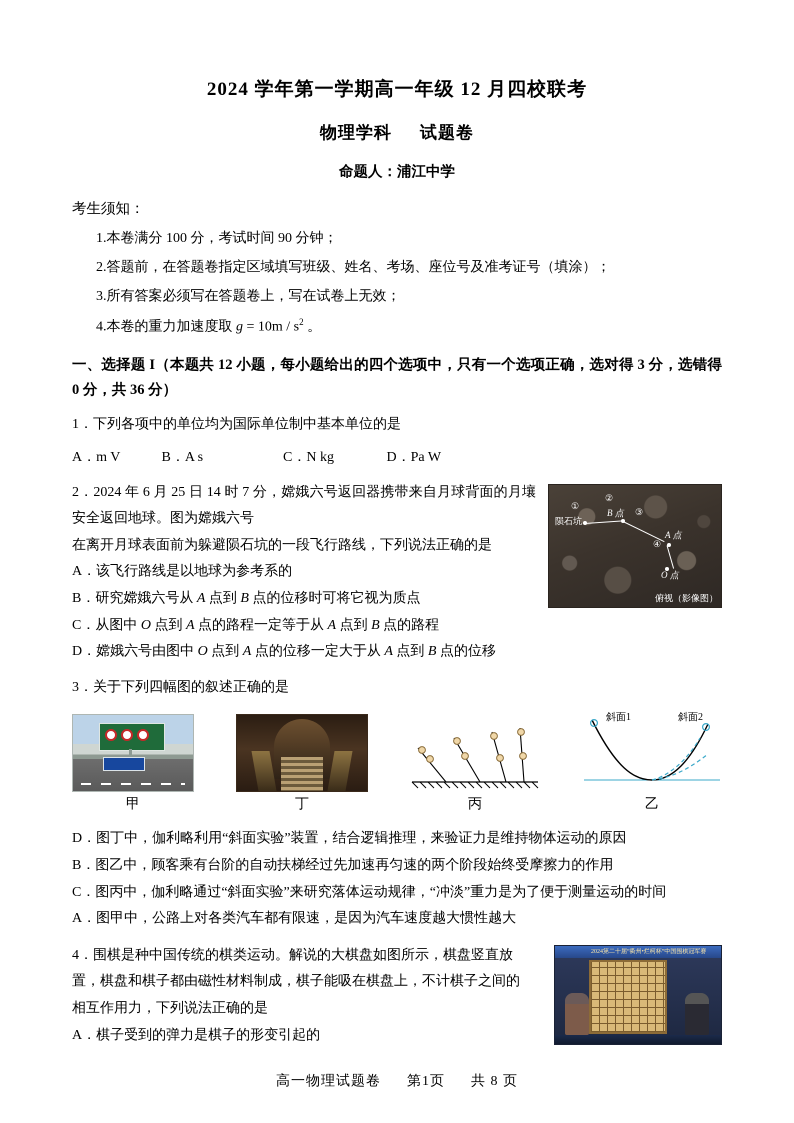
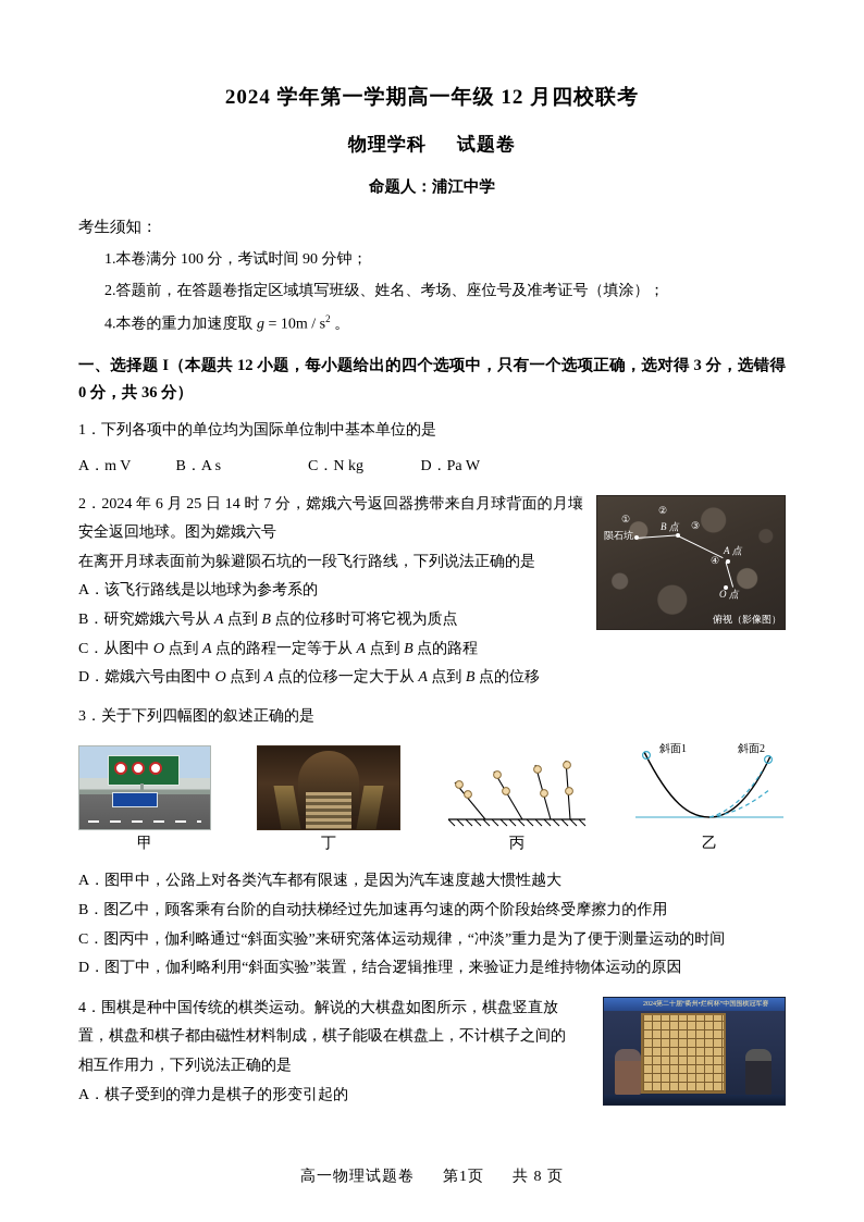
  2024 学年第一学期高一年级 12 月四校联考
  物理学科 试题卷
  命题人：浦江中学
  考生须知：
  1.本卷满分 100 分，考试时间 90 分钟；
  2.答题前，在答题卷指定区域填写班级、姓名、考场、座位号及准考证号（填涂）；
- 3.所有答案必须写在答题卷上，写在试卷上无效；
  4.本卷的重力加速度取 g = 10m / s2 。
  一、选择题 I（本题共 12 小题，每小题给出的四个选项中，只有一个选项正确，选对得 3 分，选错得 0 分，共 36 分）
  1．下列各项中的单位均为国际单位制中基本单位的是
  A．m V B．A s C．N kg D．Pa W
  陨石坑
  ①
  ②
  ③
  ④
  B 点
  A 点
  O 点
  俯视（影像图）
  2．2024 年 6 月 25 日 14 时 7 分，嫦娥六号返回器携带来自月球背面的月壤安全返回地球。图为嫦娥六号
  在离开月球表面前为躲避陨石坑的一段飞行路线，下列说法正确的是
  A．该飞行路线是以地球为参考系的
  B．研究嫦娥六号从 A 点到 B 点的位移时可将它视为质点
  C．从图中 O 点到 A 点的路程一定等于从 A 点到 B 点的路程
  D．嫦娥六号由图中 O 点到 A 点的位移一定大于从 A 点到 B 点的位移
  3．关于下列四幅图的叙述正确的是
  甲
  丁
  丙
  斜面1
  斜面2
  乙
- D．图丁中，伽利略利用“斜面实验”装置，结合逻辑推理，来验证力是维持物体运动的原因
+ A．图甲中，公路上对各类汽车都有限速，是因为汽车速度越大惯性越大
  B．图乙中，顾客乘有台阶的自动扶梯经过先加速再匀速的两个阶段始终受摩擦力的作用
  C．图丙中，伽利略通过“斜面实验”来研究落体运动规律，“冲淡”重力是为了便于测量运动的时间
- A．图甲中，公路上对各类汽车都有限速，是因为汽车速度越大惯性越大
+ D．图丁中，伽利略利用“斜面实验”装置，结合逻辑推理，来验证力是维持物体运动的原因
  4．围棋是种中国传统的棋类运动。解说的大棋盘如图所示，棋盘竖直放
  置，棋盘和棋子都由磁性材料制成，棋子能吸在棋盘上，不计棋子之间的
  相互作用力，下列说法正确的是
  A．棋子受到的弹力是棋子的形变引起的
  高一物理试题卷 第1页 共 8 页
